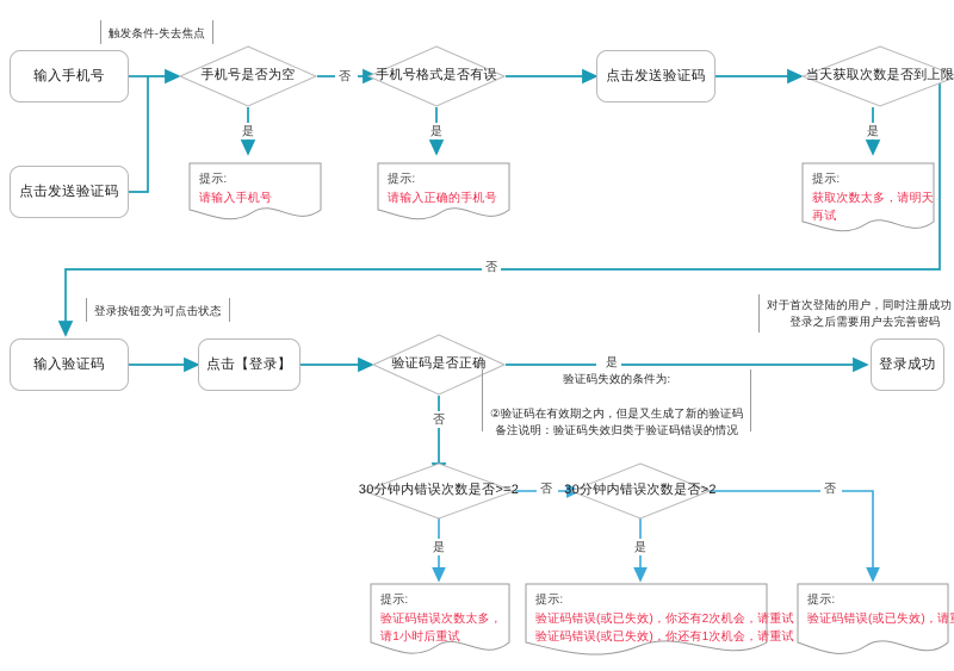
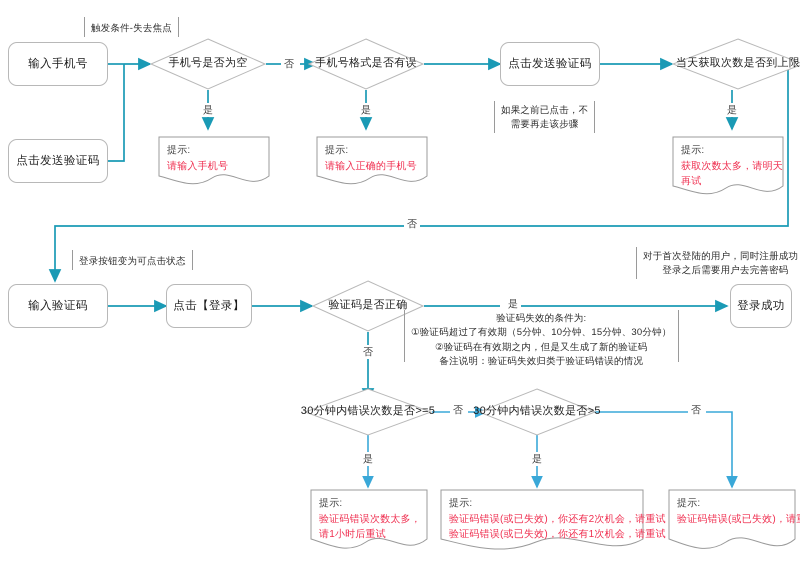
  输入手机号
  点击发送验证码
  手机号是否为空
  手机号格式是否有误
  点击发送验证码
  当天获取次数是否到上限
  输入验证码
  点击【登录】
  验证码是否正确
  登录成功
- 30分钟内错误次数是否>=2
+ 30分钟内错误次数是否>=5
- 30分钟内错误次数是否>2
+ 30分钟内错误次数是否>5
  提示:
  请输入手机号
  提示:
  请输入正确的手机号
  提示:
  获取次数太多，请明天
  再试
  提示:
  验证码错误次数太多，
  请1小时后重试
  提示:
  验证码错误(或已失效)，你还有2次机会，请重试
  验证码错误(或已失效)，你还有1次机会，请重试
  提示:
  验证码错误(或已失效)，请
  触发条件-失去焦点
+ 如果之前已点击，不
+ 需要再走该步骤
  登录按钮变为可点击状态
  对于首次登陆的用户，同时注册成功
  登录之后需要用户去完善密码
  验证码失效的条件为:
+ ①验证码超过了有效期（5分钟、10分钟、15分钟、30分钟）
  ②验证码在有效期之内，但是又生成了新的验证码
  备注说明：验证码失效归类于验证码错误的情况
  否
  是
  是
  是
  否
  是
  否
  否
  是
  是
  否
